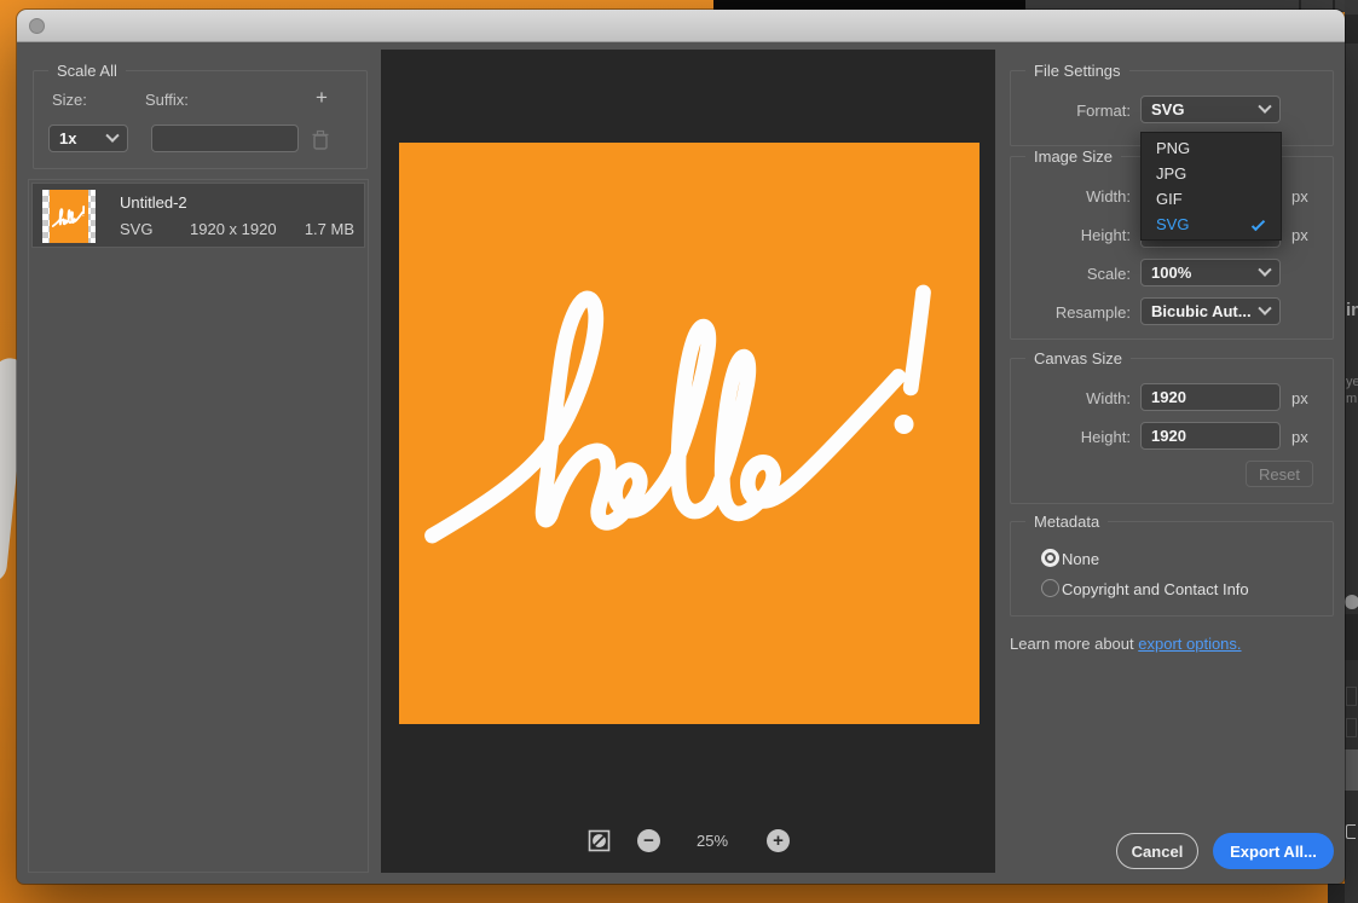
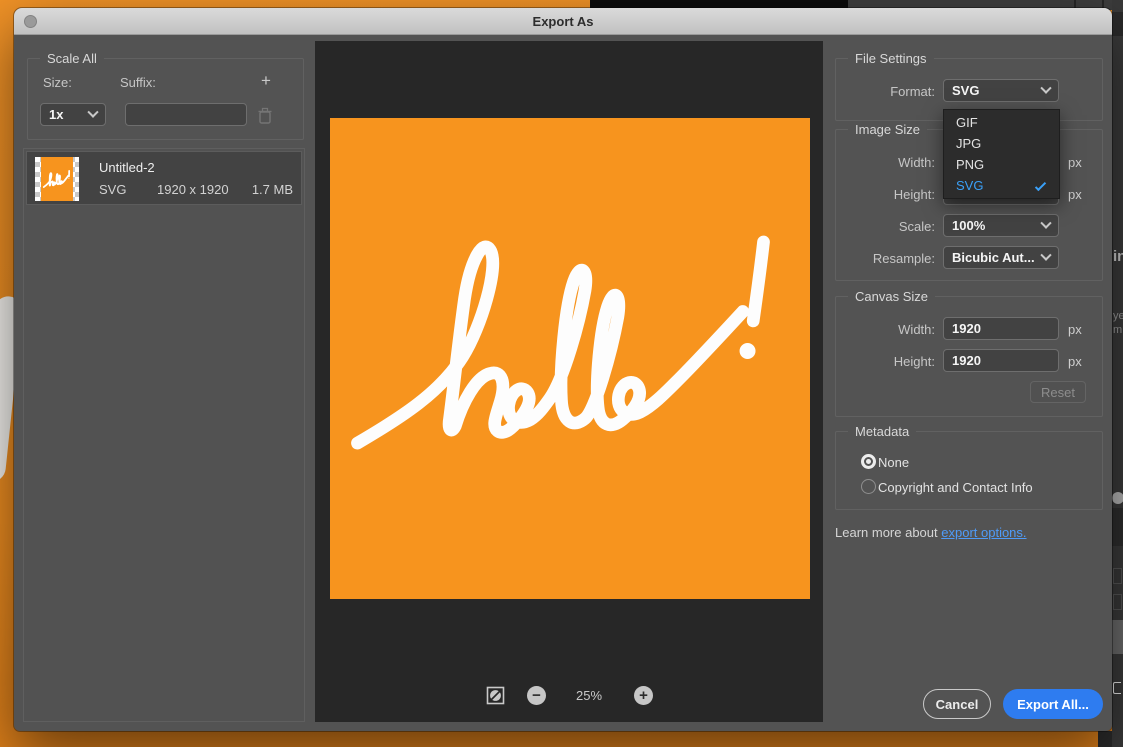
  in
  ye
  m
+ Export As
  Scale All
  Size:
  Suffix:
  +
  1x
  Untitled-2
  SVG
  1920 x 1920
  1.7 MB
  −
  25%
  +
  File Settings
  Format:
  SVG
  Image Size
  Width:
  px
  Height:
  px
  Scale:
  100%
  Resample:
  Bicubic Aut...
- PNG
+ GIF
  JPG
- GIF
+ PNG
  SVG
  Canvas Size
  Width:
  1920
  px
  Height:
  1920
  px
  Reset
  Metadata
  None
  Copyright and Contact Info
  Learn more about export options.
  Cancel
  Export All...
